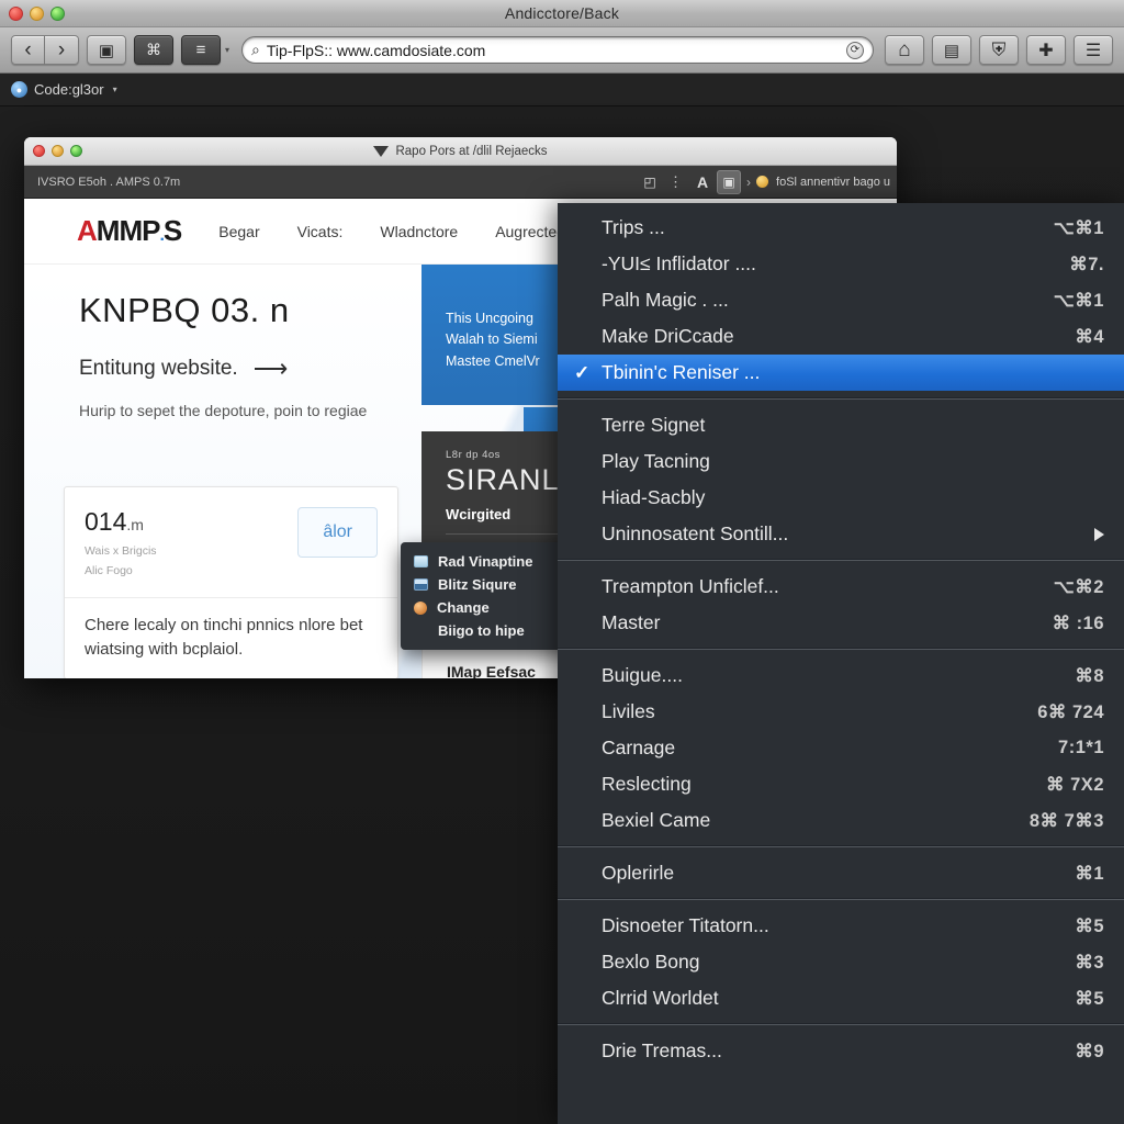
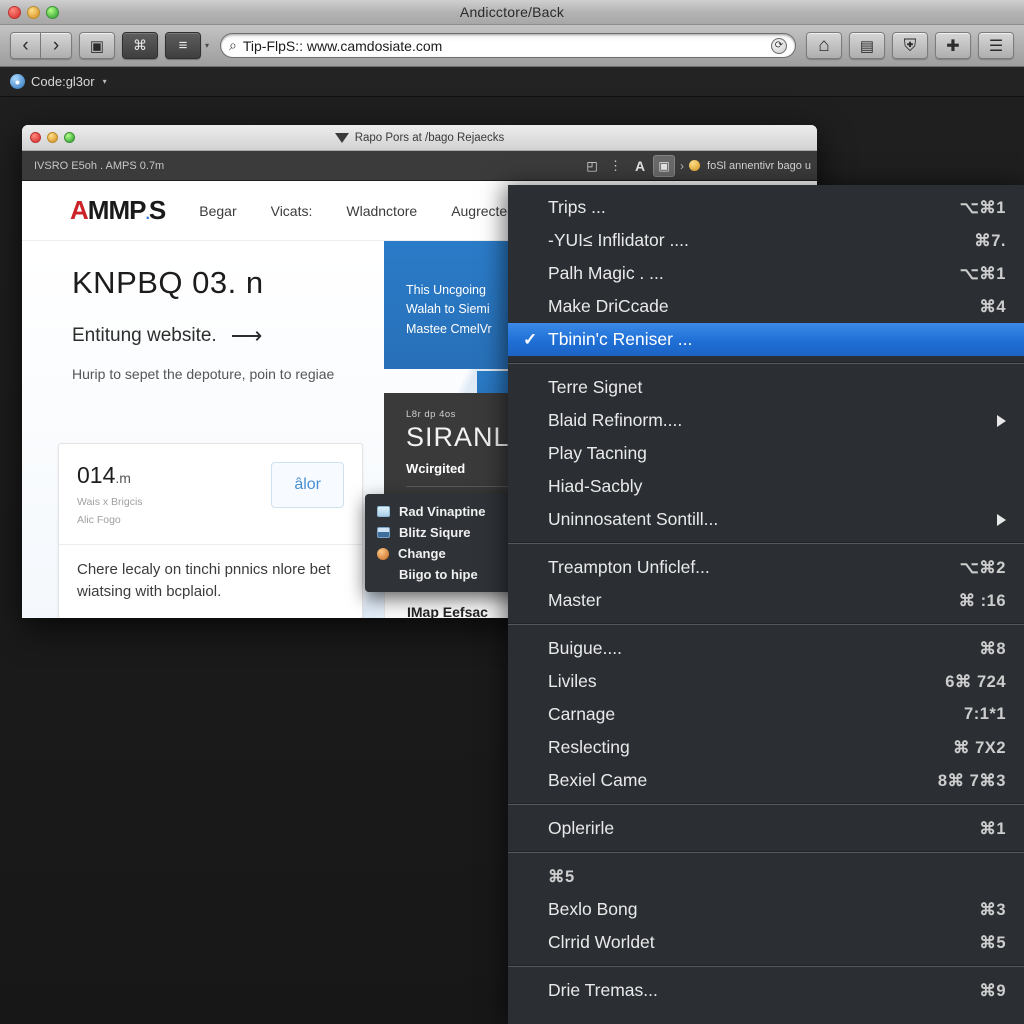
  Andicctore/Back
  ‹
  ›
  ▣
  ⌘
  ≡
  ▾
  ⌕
  Tip-FlpS:: www.camdosiate.com
  ⟳
  ⌂
  ▤
  ⛨
  ✚
  ☰
  ●
  Code:gl3or
  ▾
- Rapo Pors at /dlil Rejaecks
+ Rapo Pors at /bago Rejaecks
  IVSRO E5oh . AMPS 0.7m
  ◰
  ⋮
  A
  ▣
  ›
  foSl annentivr bago u
  AMMP.S
  Begar
  Vicats:
  Wladnctore
  Augrecte
  KNPBQ 03. n
  Entitung website.
  ⟶
  Hurip to sepet the depoture, poin to regiae
  014.m
  Wais x Brigcis
  Alic Fogo
  âlor
  Chere lecaly on tinchi pnnics nlore bet wiatsing with bcplaiol.
  This Uncgoing
  Walah to Siemi
  Mastee CmelVr
  L8r dp 4os
  SIRANL
  Wcirgited
  IMap Eefsac
  Rad Vinaptine
  Blitz Siqure
  Change
  Biigo to hipe
  Trips ...
  ⌥⌘1
  -YUI≤ Inflidator ....
  ⌘7.
  Palh Magic . ...
  ⌥⌘1
  Make DriCcade
  ⌘4
  ✓
  Tbinin'c Reniser ...
  Terre Signet
+ Blaid Refinorm....
  Play Tacning
  Hiad-Sacbly
  Uninnosatent Sontill...
  Treampton Unficlef...
  ⌥⌘2
  Master
  ⌘ :16
  Buigue....
  ⌘8
  Liviles
  6⌘ 724
  Carnage
  7:1*1
  Reslecting
  ⌘ 7X2
  Bexiel Came
  8⌘ 7⌘3
  Oplerirle
  ⌘1
- Disnoeter Titatorn...
  ⌘5
  Bexlo Bong
  ⌘3
  Clrrid Worldet
  ⌘5
  Drie Tremas...
  ⌘9
